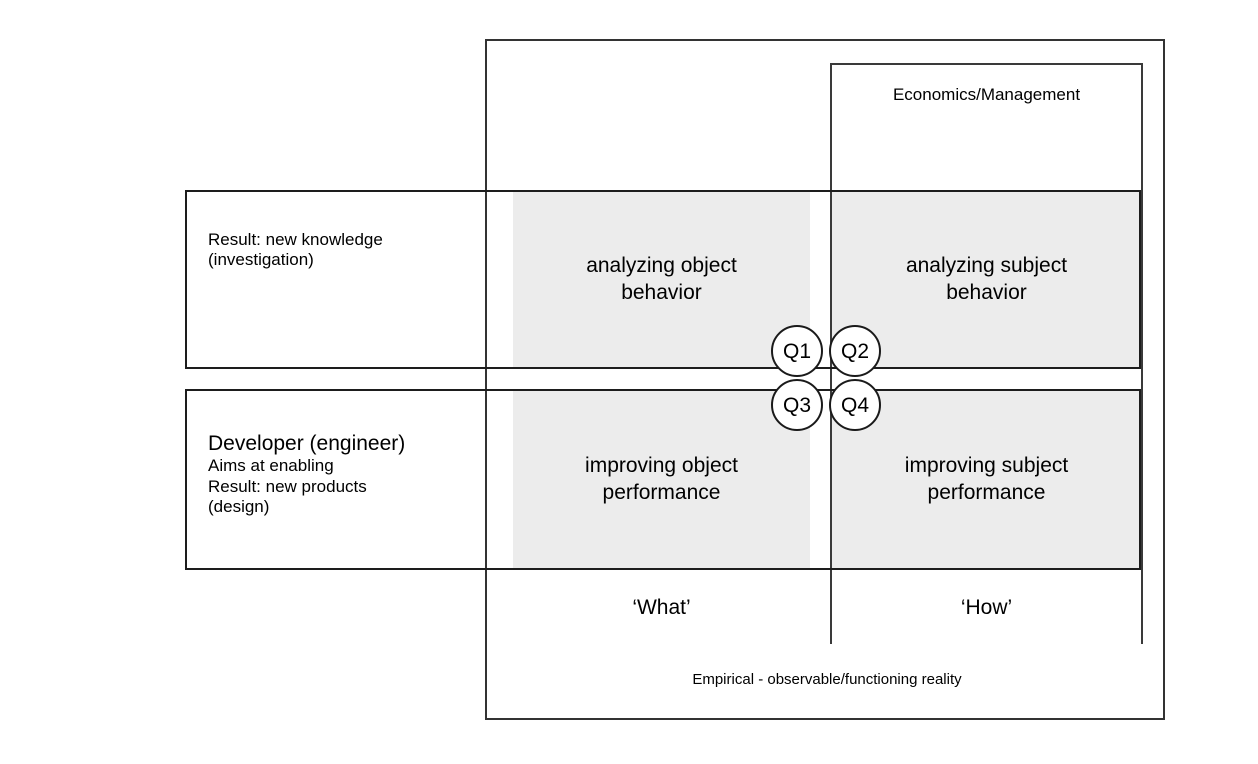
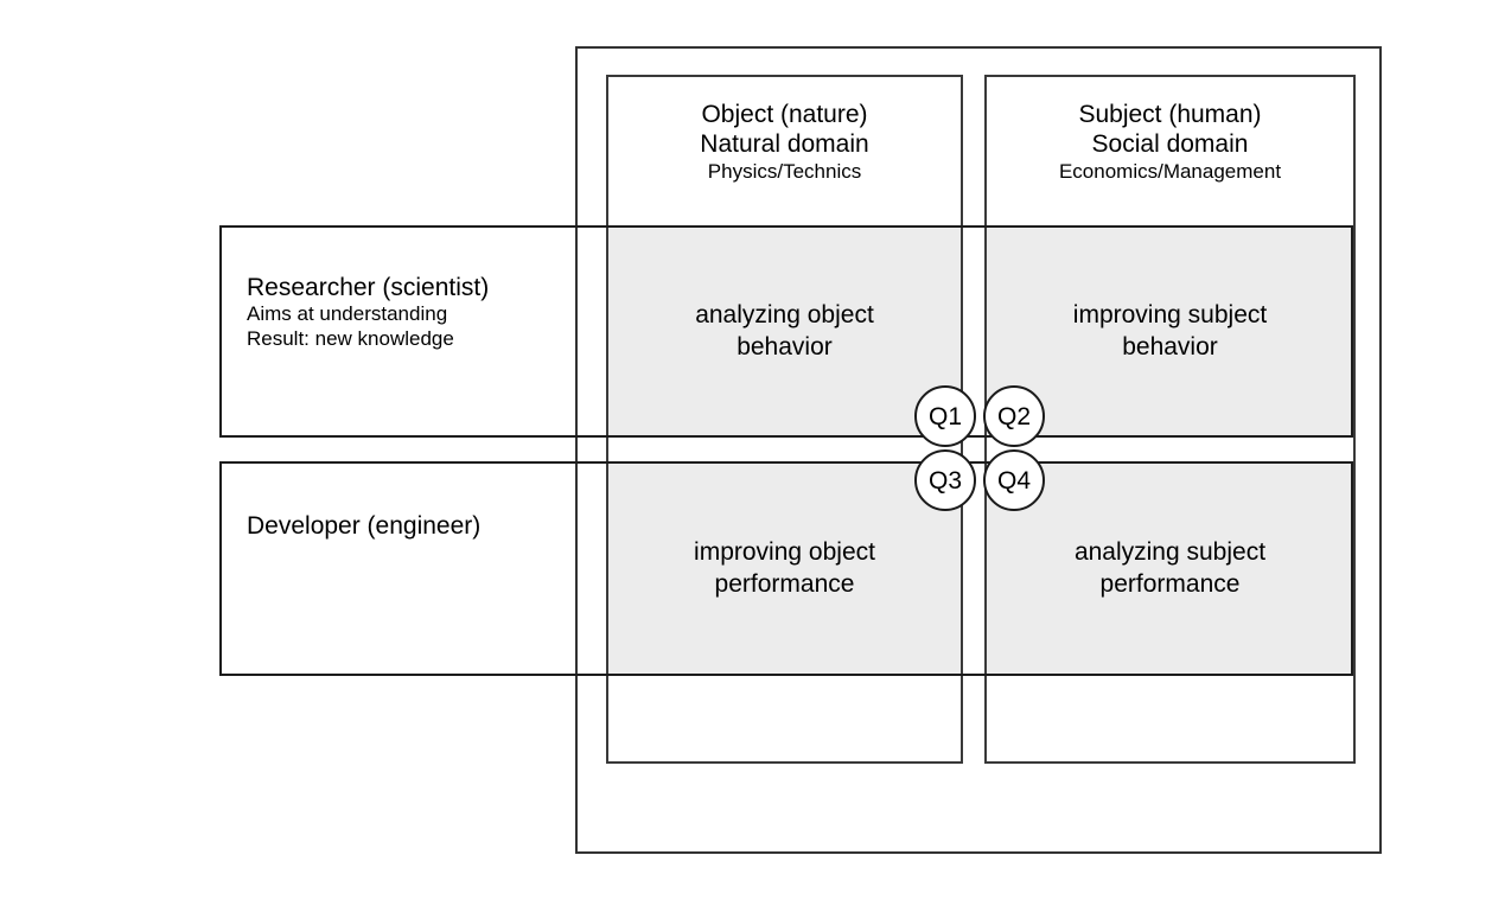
  analyzing object
  behavior
- analyzing subject
+ improving subject
  behavior
  improving object
  performance
- improving subject
+ analyzing subject
  performance
+ Object (nature)
+ Natural domain
+ Physics/Technics
+ Subject (human)
+ Social domain
  Economics/Management
+ Researcher (scientist)
+ Aims at understanding
  Result: new knowledge
- (investigation)
  Developer (engineer)
- Aims at enabling
- Result: new products
- (design)
- ‘What’
- ‘How’
- Empirical - observable/functioning reality
  Q1
  Q2
  Q3
  Q4
